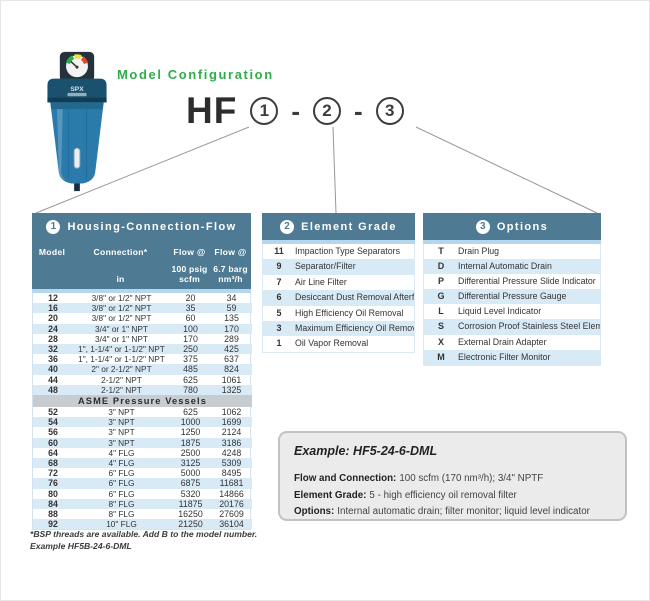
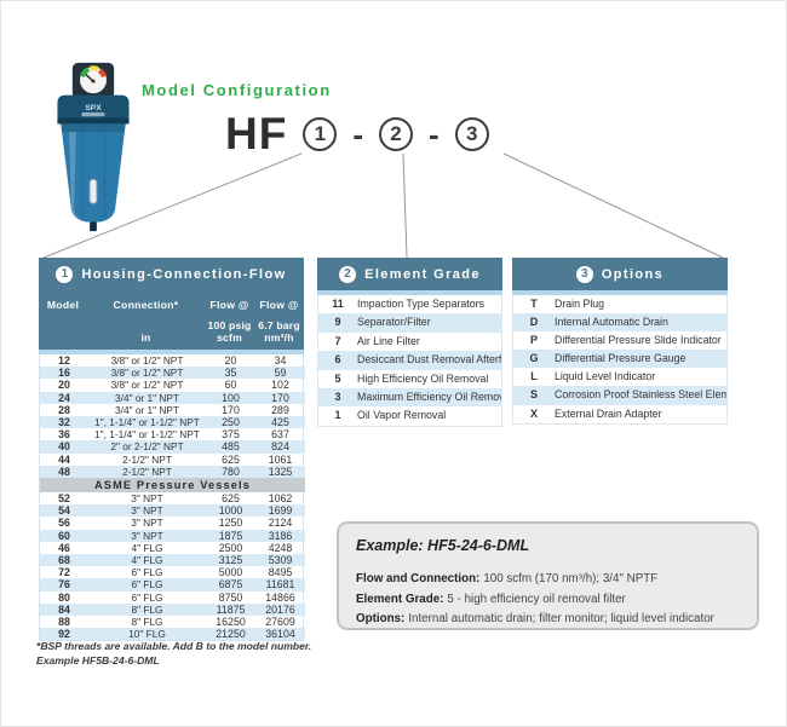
  Model Configuration
  HF
  1
  -
  2
  -
  3
  1
  Housing-Connection-Flow
  Model
  Connection*
  in
  Flow @
  100 psig
  scfm
  Flow @
  6.7 barg
  nm³/h
  12	3/8" or 1/2" NPT	20	34
  16	3/8" or 1/2" NPT	35	59
- 20	3/8" or 1/2" NPT	60	135
+ 20	3/8" or 1/2" NPT	60	102
  24	3/4" or 1" NPT	100	170
  28	3/4" or 1" NPT	170	289
  32	1", 1-1/4" or 1-1/2" NPT	250	425
  36	1", 1-1/4" or 1-1/2" NPT	375	637
  40	2" or 2-1/2" NPT	485	824
  44	2-1/2" NPT	625	1061
  48	2-1/2" NPT	780	1325
  ASME Pressure Vessels
  52	3" NPT	625	1062
  54	3" NPT	1000	1699
  56	3" NPT	1250	2124
  60	3" NPT	1875	3186
- 64	4" FLG	2500	4248
+ 46	4" FLG	2500	4248
  68	4" FLG	3125	5309
  72	6" FLG	5000	8495
  76	6" FLG	6875	11681
- 80	6" FLG	5320	14866
+ 80	6" FLG	8750	14866
  84	8" FLG	11875	20176
  88	8" FLG	16250	27609
  92	10" FLG	21250	36104
  2
  Element Grade
  11	Impaction Type Separators
  9	Separator/Filter
  7	Air Line Filter
  6	Desiccant Dust Removal Afterf
  5	High Efficiency Oil Removal
  3	Maximum Efficiency Oil Remo
  1	Oil Vapor Removal
  3
  Options
  T	Drain Plug
  D	Internal Automatic Drain
  P	Differential Pressure Slide Indicator
  G	Differential Pressure Gauge
  L	Liquid Level Indicator
  S	Corrosion Proof Stainless Steel Elem
  X	External Drain Adapter
- M	Electronic Filter Monitor
  Example: HF5-24-6-DML
  Flow and Connection: 100 scfm (170 nm³/h); 3/4" NPTF
  Element Grade: 5 - high efficiency oil removal filter
  Options: Internal automatic drain; filter monitor; liquid level indicator
  *BSP threads are available. Add B to the model number.
  Example HF5B-24-6-DML
